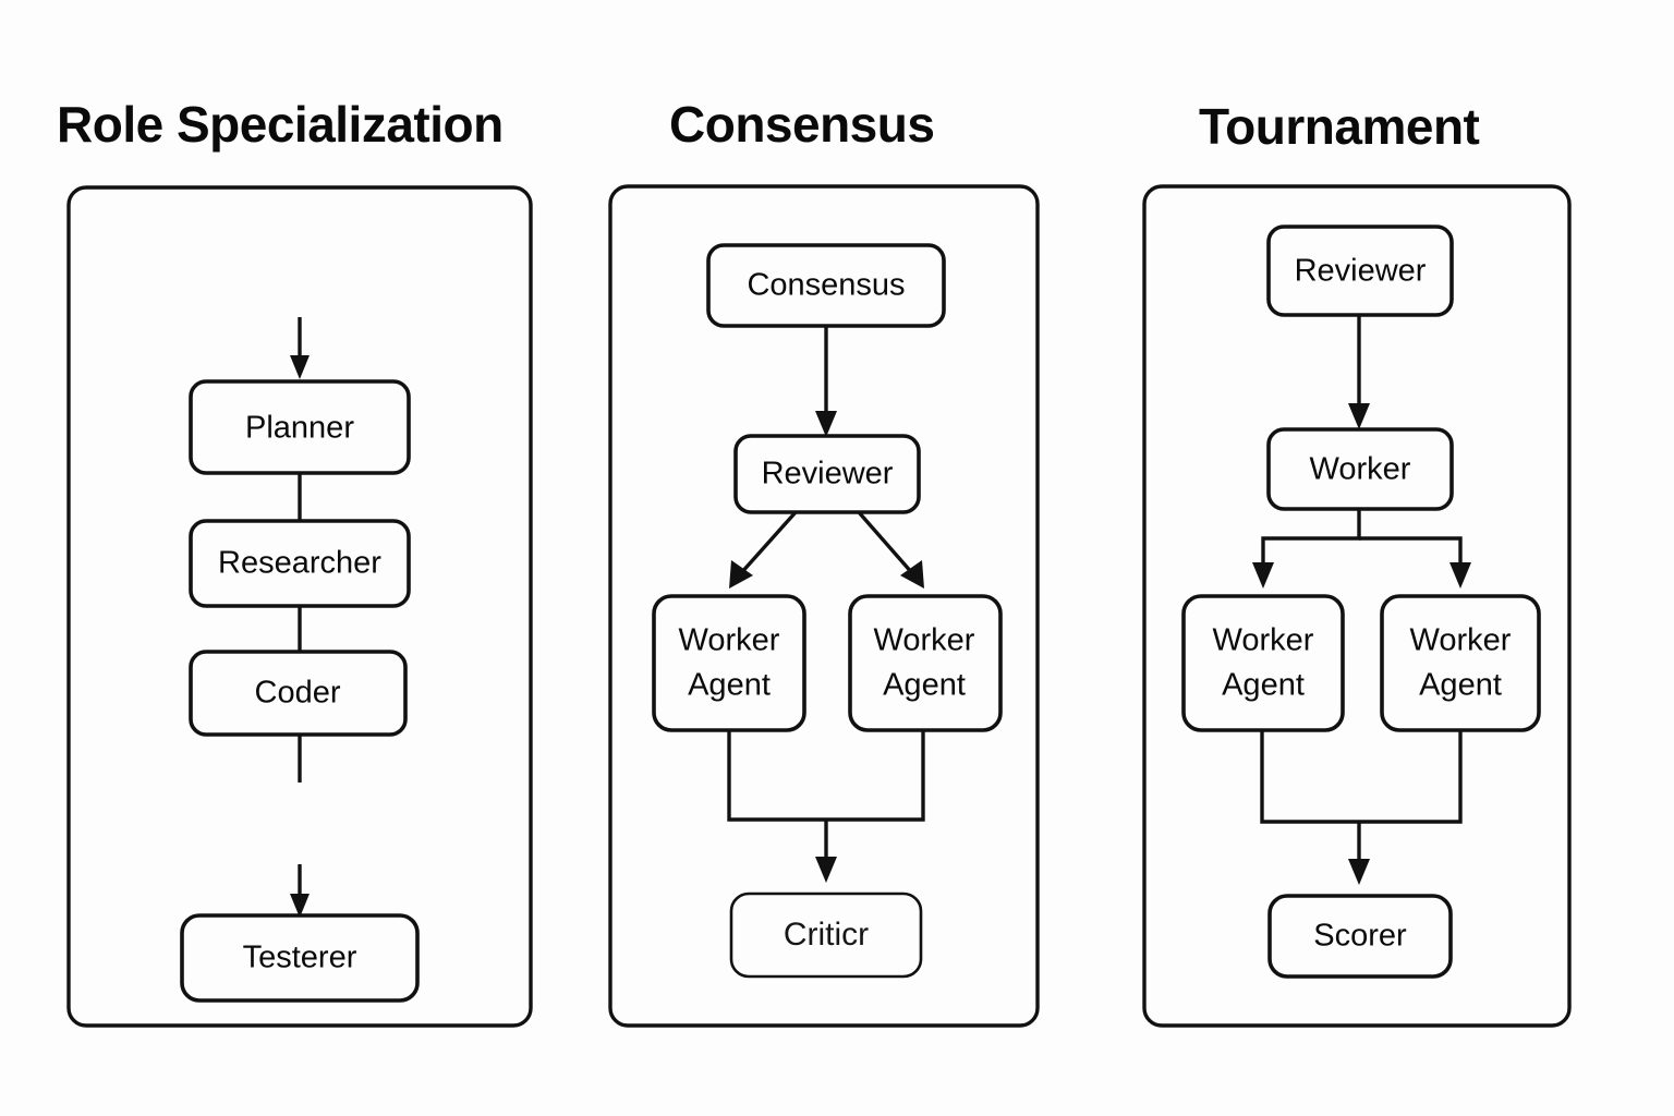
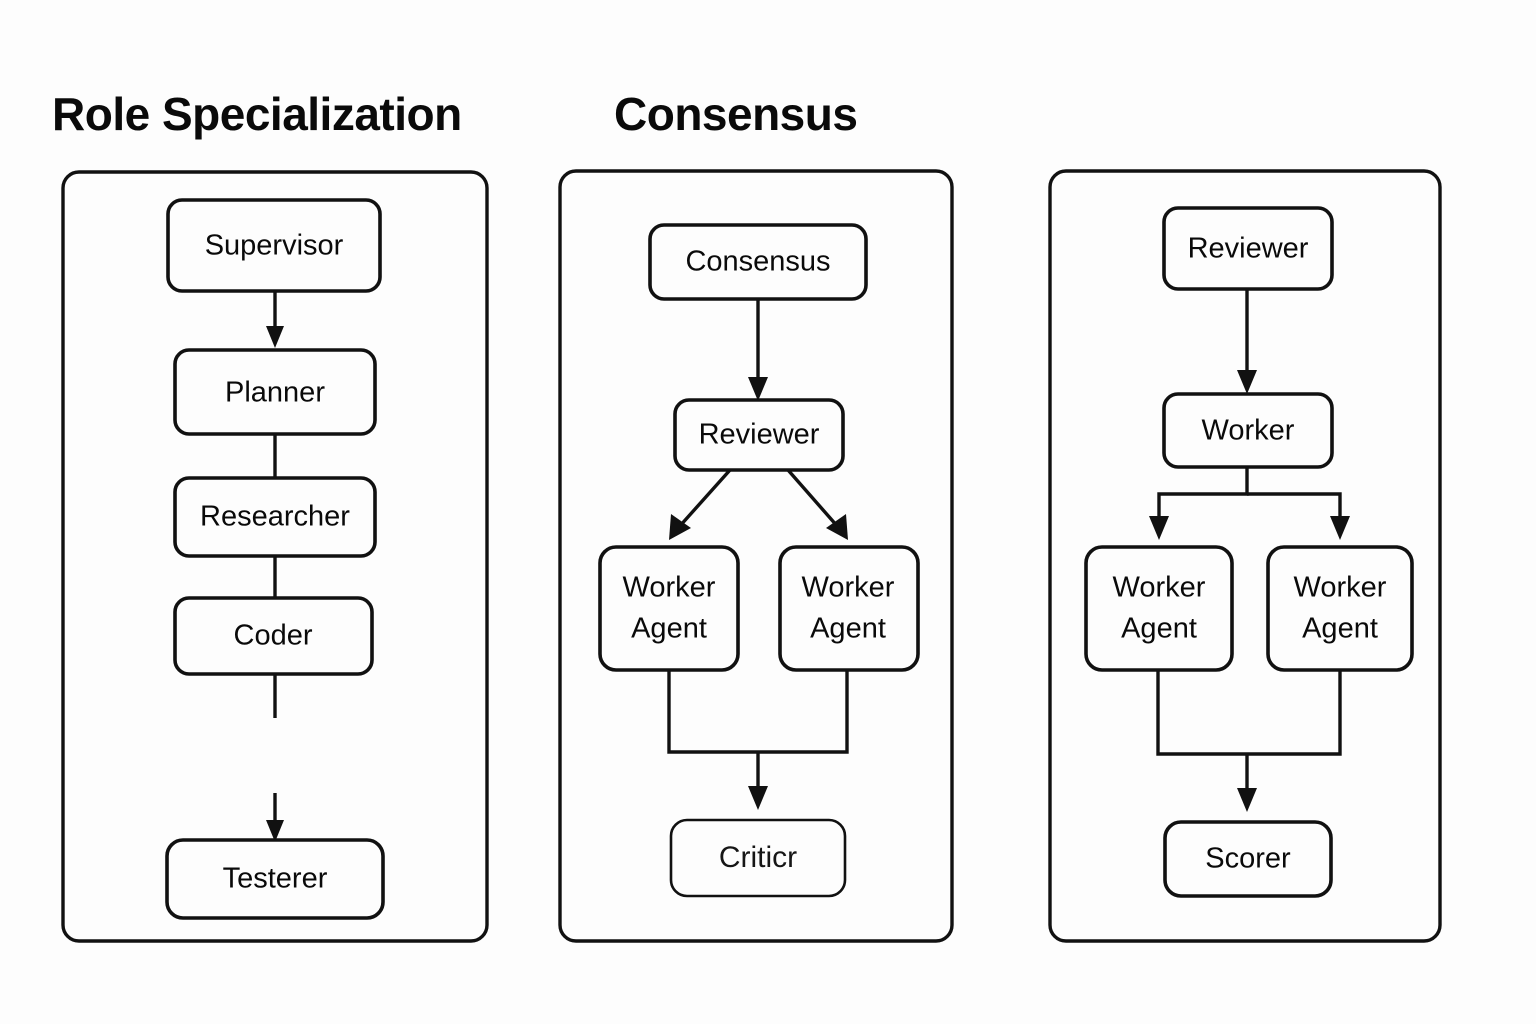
  Role Specialization
+ Supervisor
  Planner
  Researcher
  Coder
  Testerer
  Consensus
  Consensus
  Reviewer
  Worker
  Agent
  Worker
  Agent
  Criticr
- Tournament
  Reviewer
  Worker
  Worker
  Agent
  Worker
  Agent
  Scorer
